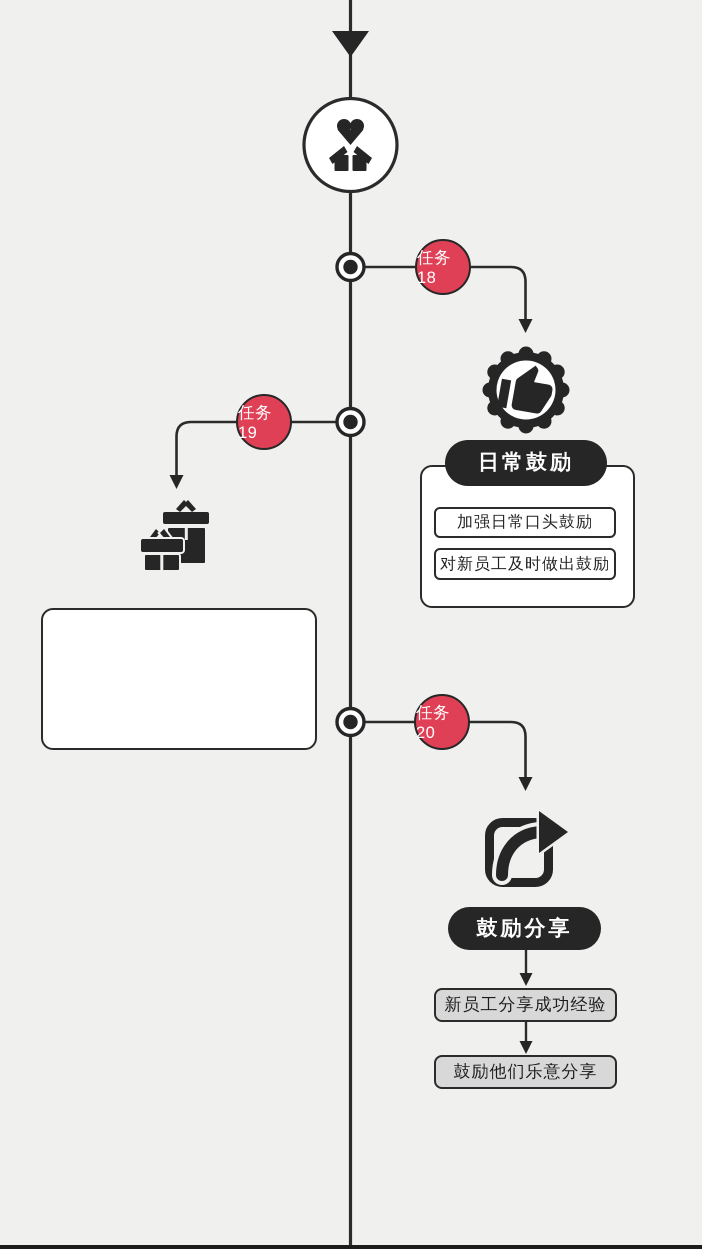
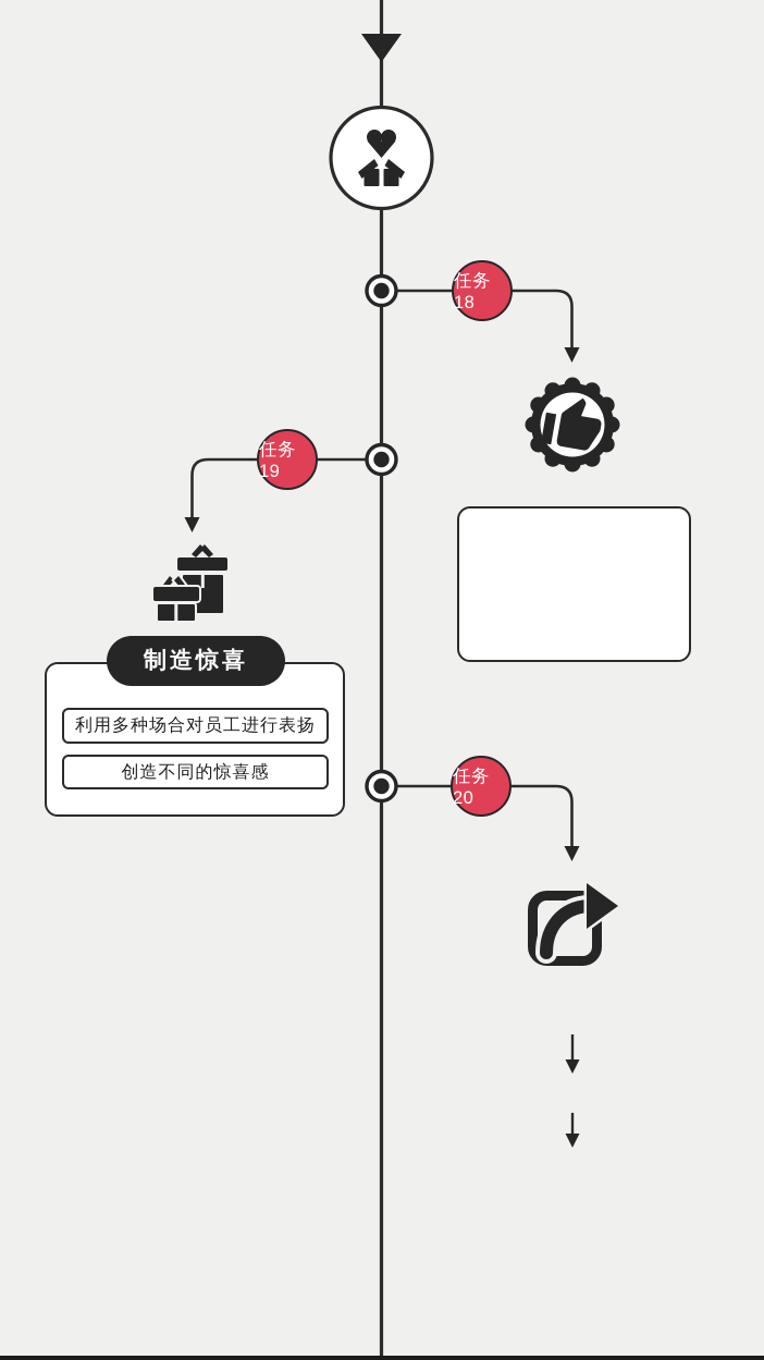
  任务18
- 日常鼓励
- 加强日常口头鼓励
- 对新员工及时做出鼓励
  任务19
+ 制造惊喜
+ 利用多种场合对员工进行表扬
+ 创造不同的惊喜感
  任务20
- 鼓励分享
- 新员工分享成功经验
- 鼓励他们乐意分享
